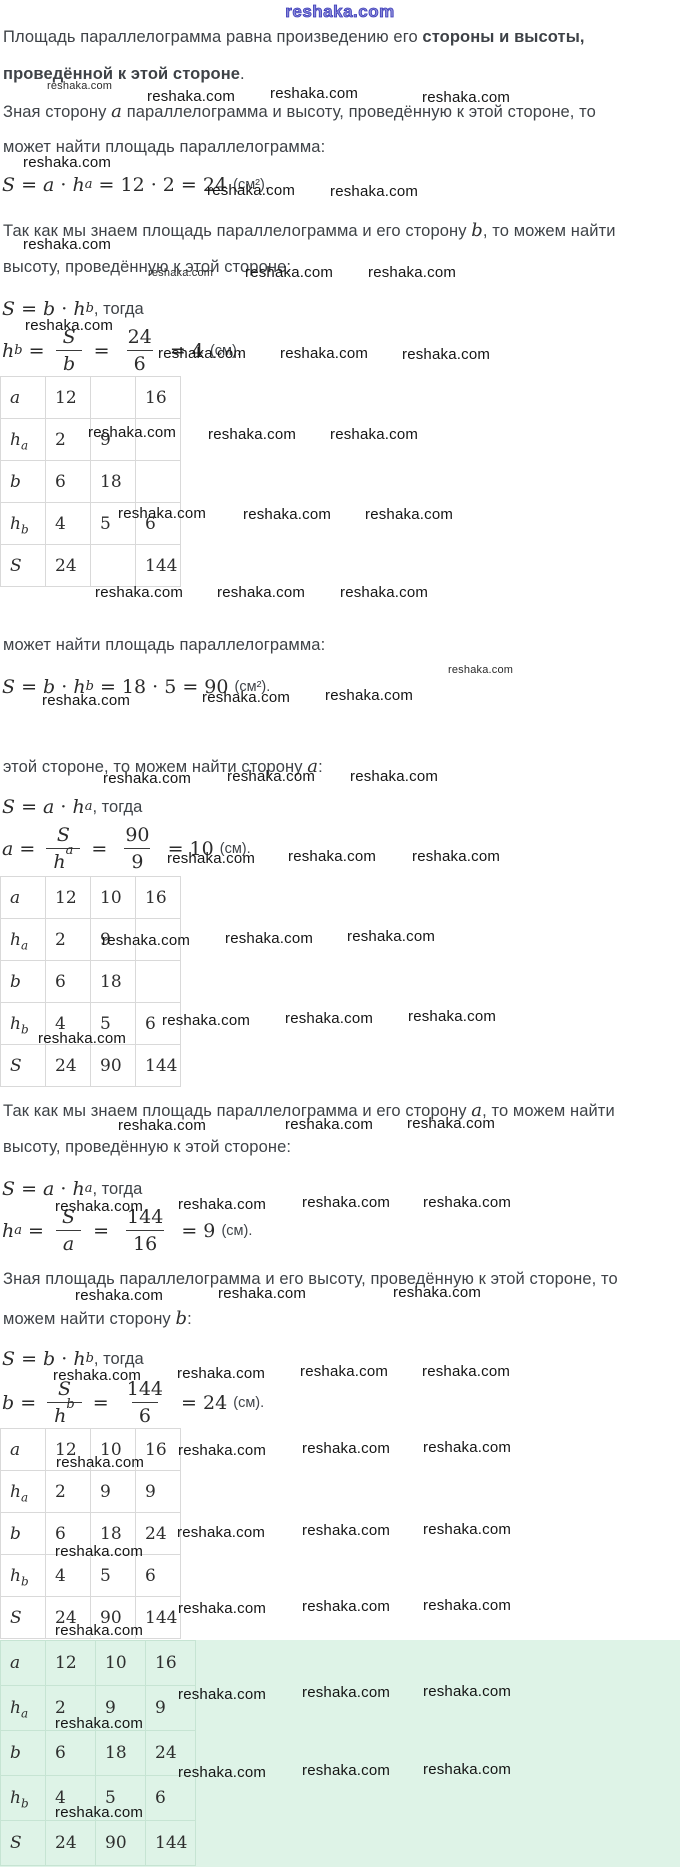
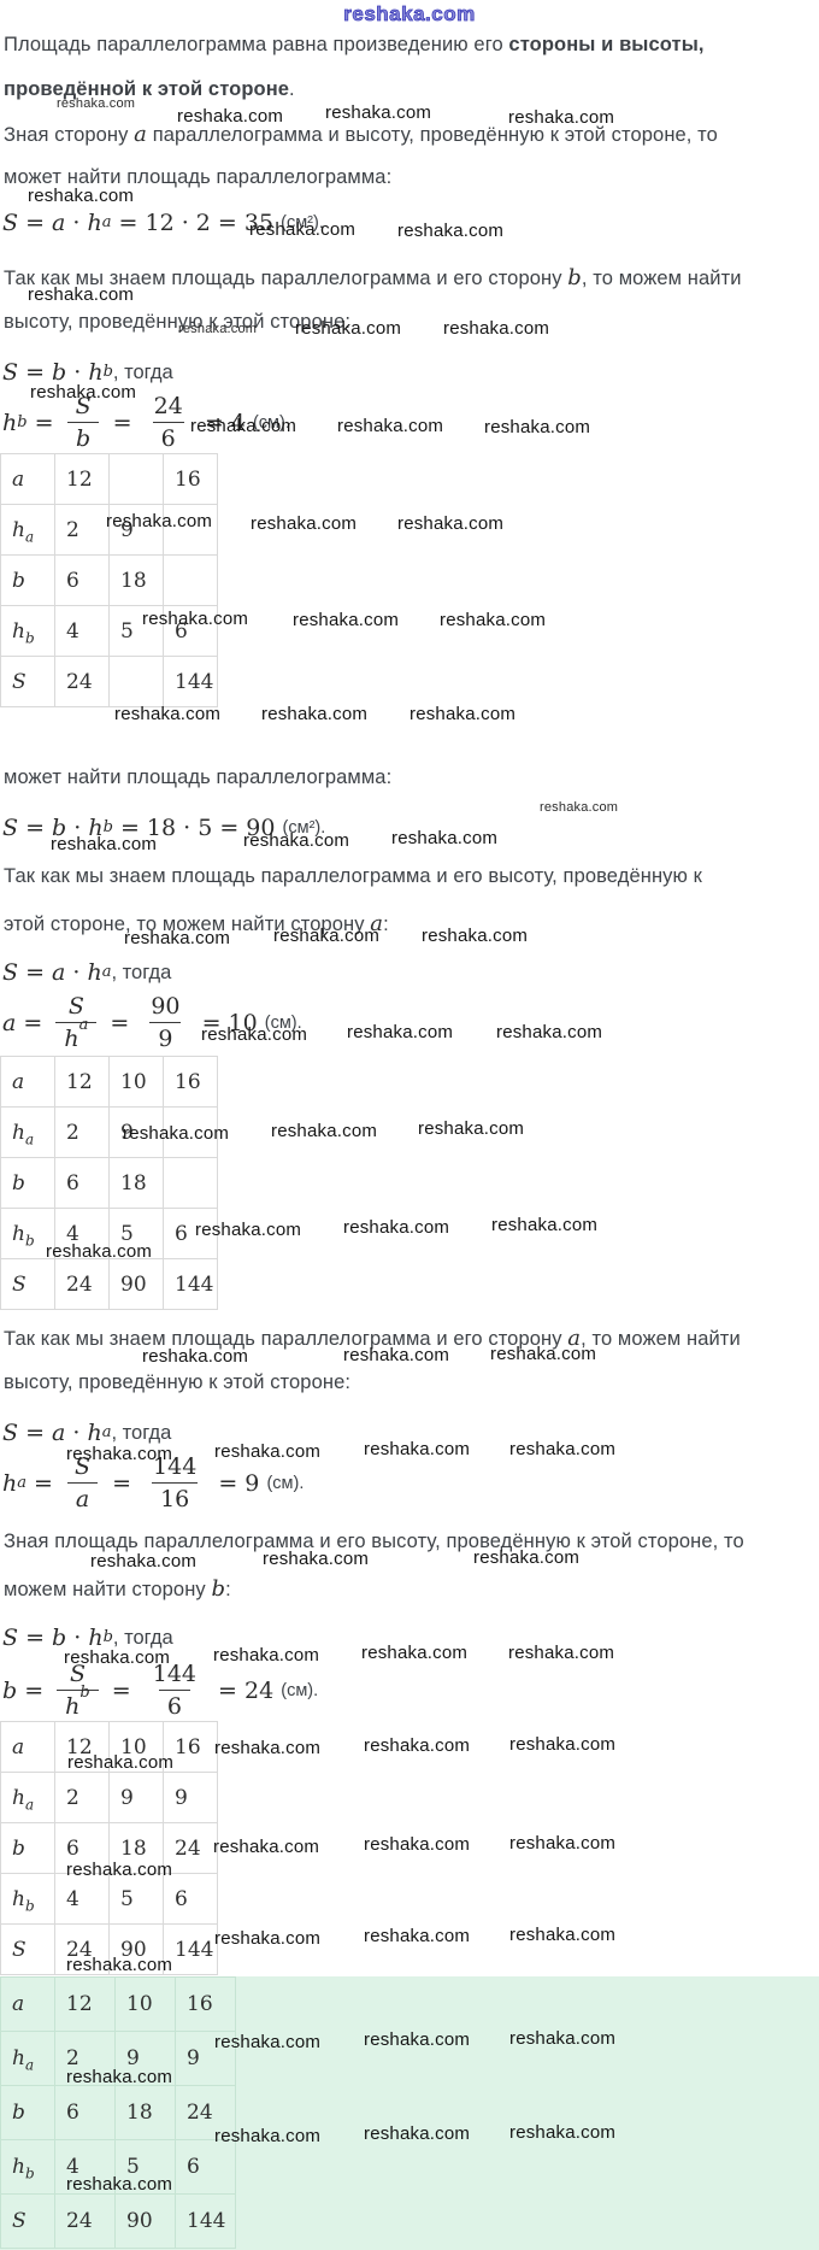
  reshaka.com
  Площадь параллелограмма равна произведению его стороны и высоты,
  проведённой к этой стороне.
  Зная сторону a параллелограмма и высоту, проведённую к этой стороне, то
  может найти площадь параллелограмма:
  S
  =
  a
  ·
  h
  a
- = 12 · 2 = 24
+ = 12 · 2 = 35
  (см²).
  Так как мы знаем площадь параллелограмма и его сторону b, то можем найти
  высоту, проведённую к этой стороне:
  S
  =
  b
  ·
  h
  b
  , тогда
  h
  b
  =
  S
  b
  =
  24
  6
  = 4
  (см).
  a	12		16
  ha	2	9
  b	6	18
  hb	4	5	6
  S	24		144
  может найти площадь параллелограмма:
  S
  =
  b
  ·
  h
  b
  = 18 · 5 = 90
  (см²).
+ Так как мы знаем площадь параллелограмма и его высоту, проведённую к
  этой стороне, то можем найти сторону a:
  S
  =
  a
  ·
  h
  a
  , тогда
  a
  =
  S
  h
  a
  =
  90
  9
  = 10
  (см).
  a	12	10	16
  ha	2	9
  b	6	18
  hb	4	5	6
  S	24	90	144
  Так как мы знаем площадь параллелограмма и его сторону a, то можем найти
  высоту, проведённую к этой стороне:
  S
  =
  a
  ·
  h
  a
  , тогда
  h
  a
  =
  S
  a
  =
  144
  16
  = 9
  (см).
  Зная площадь параллелограмма и его высоту, проведённую к этой стороне, то
  можем найти сторону b:
  S
  =
  b
  ·
  h
  b
  , тогда
  b
  =
  S
  h
  b
  =
  144
  6
  = 24
  (см).
  a	12	10	16
  ha	2	9	9
  b	6	18	24
  hb	4	5	6
  S	24	90	144
  a	12	10	16
  ha	2	9	9
  b	6	18	24
  hb	4	5	6
  S	24	90	144
  reshaka.com
  reshaka.com
  reshaka.com
  reshaka.com
  reshaka.com
  reshaka.com
  reshaka.com
  reshaka.com
  reshaka.com
  reshaka.com
  reshaka.com
  reshaka.com
  reshaka.com
  reshaka.com
  reshaka.com
  reshaka.com
  reshaka.com
  reshaka.com
  reshaka.com
  reshaka.com
  reshaka.com
  reshaka.com
  reshaka.com
  reshaka.com
  reshaka.com
  reshaka.com
  reshaka.com
  reshaka.com
  reshaka.com
  reshaka.com
  reshaka.com
  reshaka.com
  reshaka.com
  reshaka.com
  reshaka.com
  reshaka.com
  reshaka.com
  reshaka.com
  reshaka.com
  reshaka.com
  reshaka.com
  reshaka.com
  reshaka.com
  reshaka.com
  reshaka.com
  reshaka.com
  reshaka.com
  reshaka.com
  reshaka.com
  reshaka.com
  reshaka.com
  reshaka.com
  reshaka.com
  reshaka.com
  reshaka.com
  reshaka.com
  reshaka.com
  reshaka.com
  reshaka.com
  reshaka.com
  reshaka.com
  reshaka.com
  reshaka.com
  reshaka.com
  reshaka.com
  reshaka.com
  reshaka.com
  reshaka.com
  reshaka.com
  reshaka.com
  reshaka.com
  reshaka.com
  reshaka.com
  reshaka.com
  reshaka.com
